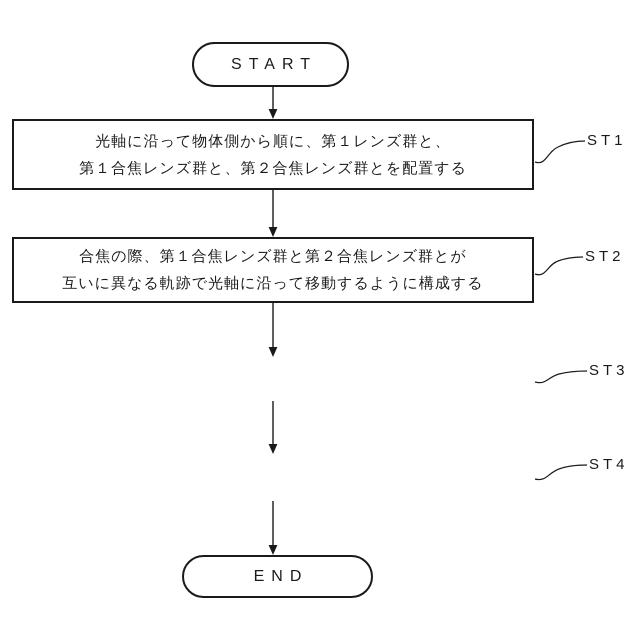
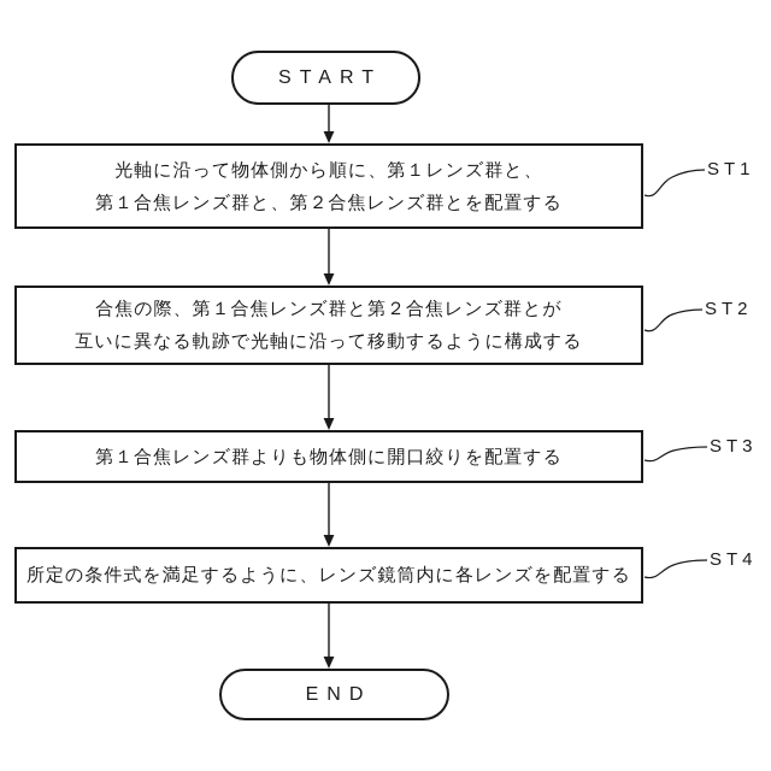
  START
  光軸に沿って物体側から順に、第１レンズ群と、
  第１合焦レンズ群と、第２合焦レンズ群とを配置する
  合焦の際、第１合焦レンズ群と第２合焦レンズ群とが
  互いに異なる軌跡で光軸に沿って移動するように構成する
+ 第１合焦レンズ群よりも物体側に開口絞りを配置する
+ 所定の条件式を満足するように、レンズ鏡筒内に各レンズを配置する
  END
  ST1
  ST2
  ST3
  ST4
